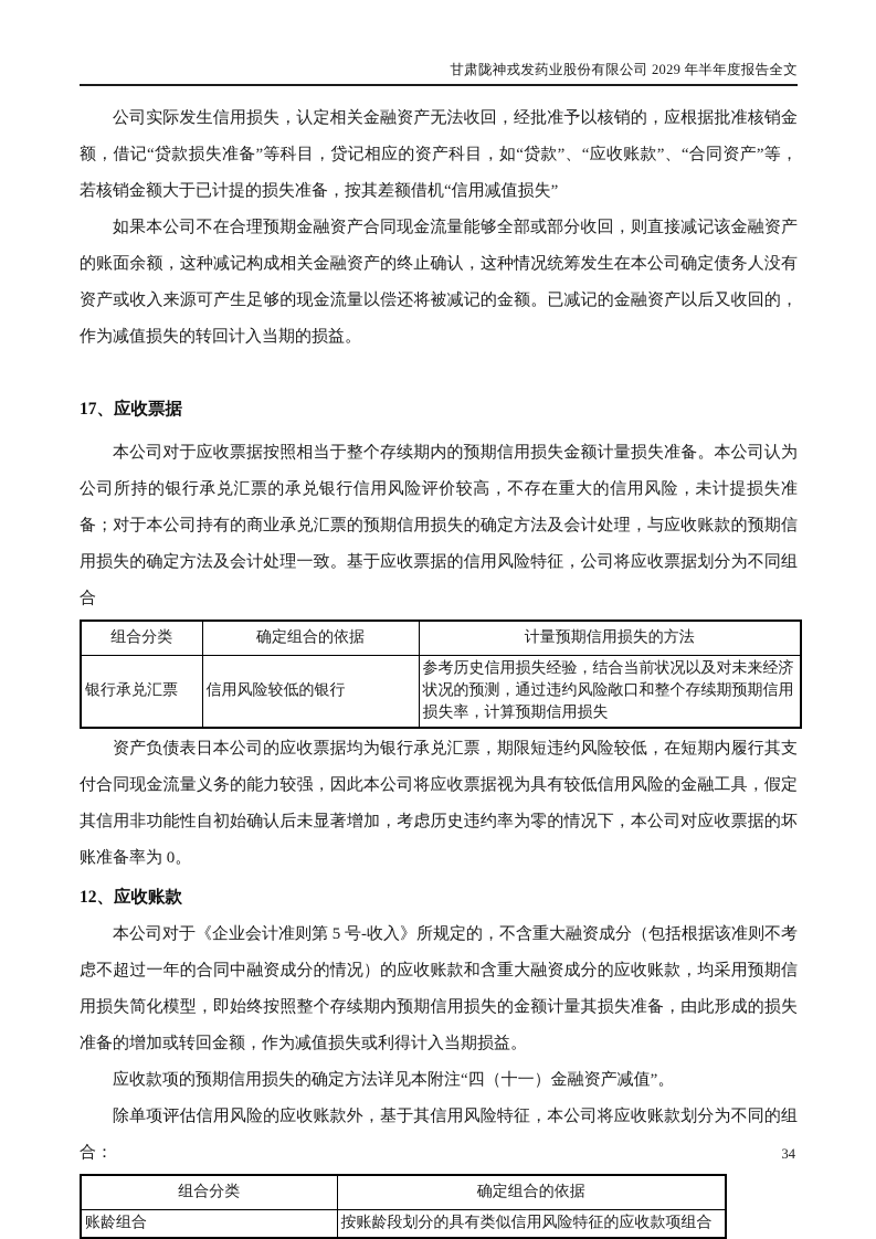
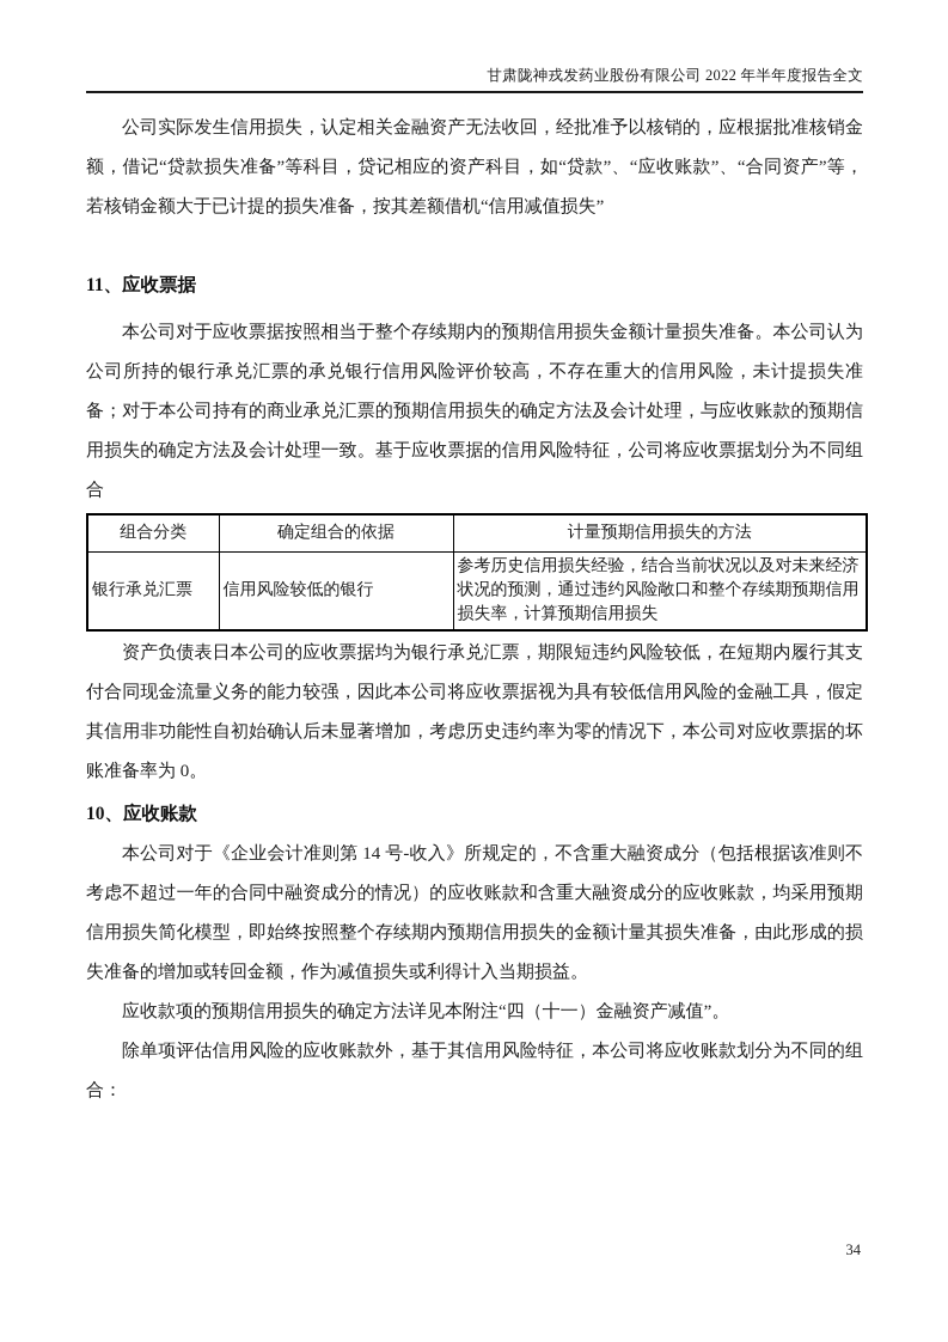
- 甘肃陇神戎发药业股份有限公司 2029 年半年度报告全文
+ 甘肃陇神戎发药业股份有限公司 2022 年半年度报告全文
  公司实际发生信用损失，认定相关金融资产无法收回，经批准予以核销的，应根据批准核销金额，借记“贷款损失准备”等科目，贷记相应的资产科目，如“贷款”、“应收账款”、“合同资产”等，若核销金额大于已计提的损失准备，按其差额借机“信用减值损失”
- 如果本公司不在合理预期金融资产合同现金流量能够全部或部分收回，则直接减记该金融资产的账面余额，这种减记构成相关金融资产的终止确认，这种情况统筹发生在本公司确定债务人没有资产或收入来源可产生足够的现金流量以偿还将被减记的金额。已减记的金融资产以后又收回的，作为减值损失的转回计入当期的损益。
- 17、应收票据
+ 11、应收票据
  本公司对于应收票据按照相当于整个存续期内的预期信用损失金额计量损失准备。本公司认为公司所持的银行承兑汇票的承兑银行信用风险评价较高，不存在重大的信用风险，未计提损失准备；对于本公司持有的商业承兑汇票的预期信用损失的确定方法及会计处理，与应收账款的预期信用损失的确定方法及会计处理一致。基于应收票据的信用风险特征，公司将应收票据划分为不同组合
  组合分类	确定组合的依据	计量预期信用损失的方法
  银行承兑汇票	信用风险较低的银行	参考历史信用损失经验，结合当前状况以及对未来经济状况的预测，通过违约风险敞口和整个存续期预期信用损失率，计算预期信用损失
  资产负债表日本公司的应收票据均为银行承兑汇票，期限短违约风险较低，在短期内履行其支付合同现金流量义务的能力较强，因此本公司将应收票据视为具有较低信用风险的金融工具，假定其信用非功能性自初始确认后未显著增加，考虑历史违约率为零的情况下，本公司对应收票据的坏账准备率为 0。
- 12、应收账款
+ 10、应收账款
- 本公司对于《企业会计准则第 5 号-收入》所规定的，不含重大融资成分（包括根据该准则不考虑不超过一年的合同中融资成分的情况）的应收账款和含重大融资成分的应收账款，均采用预期信用损失简化模型，即始终按照整个存续期内预期信用损失的金额计量其损失准备，由此形成的损失准备的增加或转回金额，作为减值损失或利得计入当期损益。
+ 本公司对于《企业会计准则第 14 号-收入》所规定的，不含重大融资成分（包括根据该准则不考虑不超过一年的合同中融资成分的情况）的应收账款和含重大融资成分的应收账款，均采用预期信用损失简化模型，即始终按照整个存续期内预期信用损失的金额计量其损失准备，由此形成的损失准备的增加或转回金额，作为减值损失或利得计入当期损益。
  应收款项的预期信用损失的确定方法详见本附注“四（十一）金融资产减值”。
  除单项评估信用风险的应收账款外，基于其信用风险特征，本公司将应收账款划分为不同的组合：
- 组合分类	确定组合的依据
- 账龄组合	按账龄段划分的具有类似信用风险特征的应收款项组合
  34
